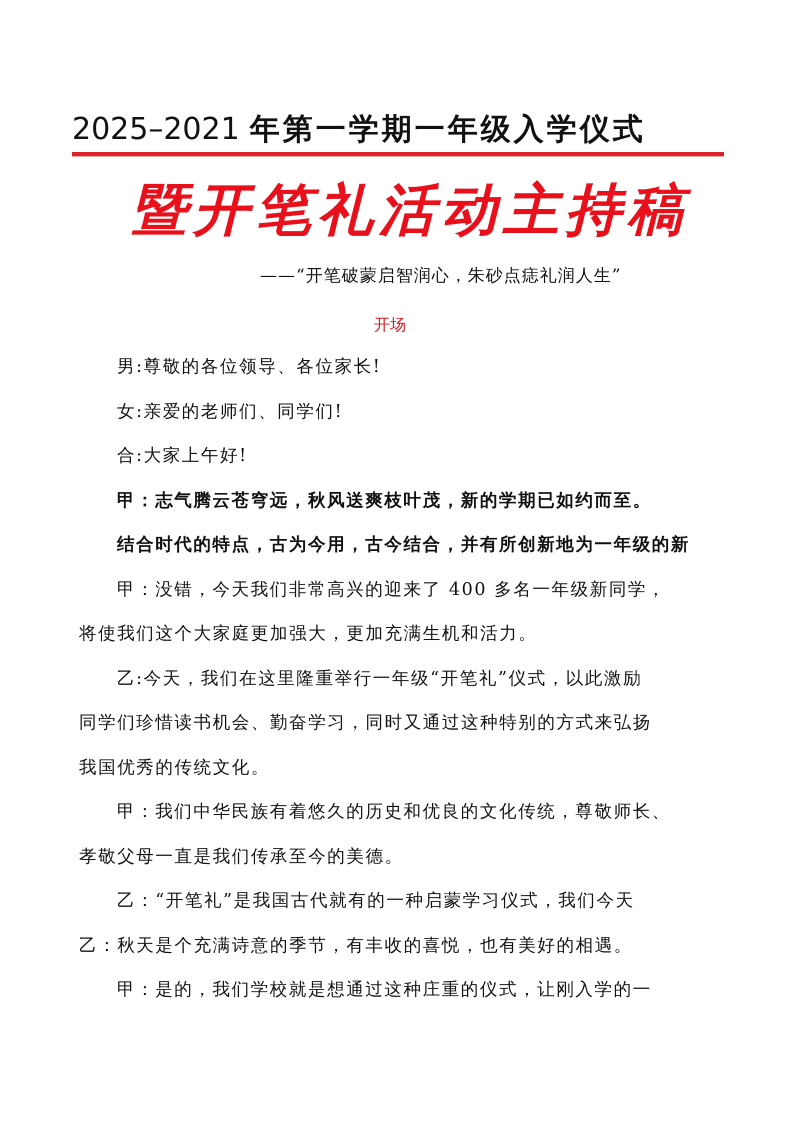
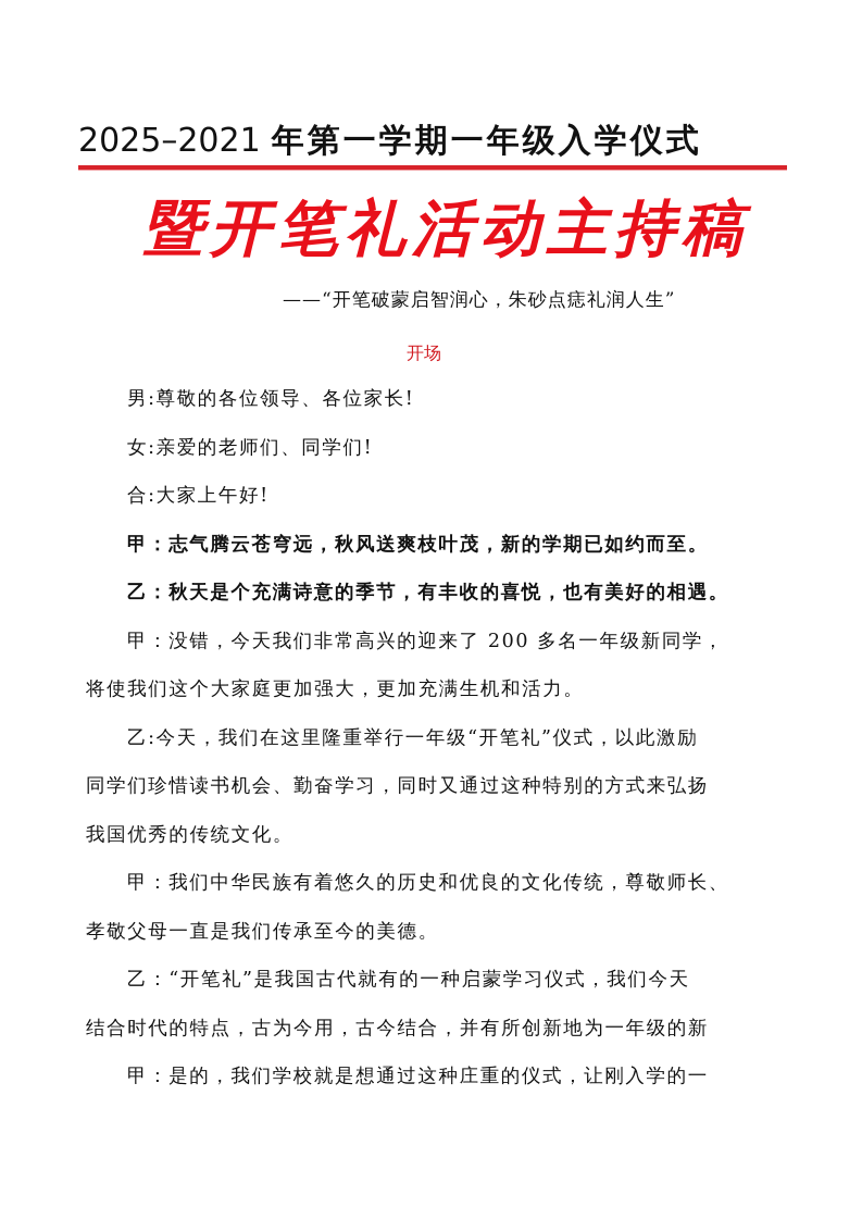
  2025–2021 年第一学期一年级入学仪式
  暨开笔礼活动主持稿
  ——“开笔破蒙启智润心，朱砂点痣礼润人生”
  开场
  男:尊敬的各位领导、各位家长!
  女:亲爱的老师们、同学们!
  合:大家上午好!
  甲：志气腾云苍穹远，秋风送爽枝叶茂，新的学期已如约而至。
- 结合时代的特点，古为今用，古今结合，并有所创新地为一年级的新
+ 乙：秋天是个充满诗意的季节，有丰收的喜悦，也有美好的相遇。
- 甲：没错，今天我们非常高兴的迎来了 400 多名一年级新同学，
+ 甲：没错，今天我们非常高兴的迎来了 200 多名一年级新同学，
  将使我们这个大家庭更加强大，更加充满生机和活力。
  乙:今天，我们在这里隆重举行一年级“开笔礼”仪式，以此激励
  同学们珍惜读书机会、勤奋学习，同时又通过这种特别的方式来弘扬
  我国优秀的传统文化。
  甲：我们中华民族有着悠久的历史和优良的文化传统，尊敬师长、
  孝敬父母一直是我们传承至今的美德。
  乙：“开笔礼”是我国古代就有的一种启蒙学习仪式，我们今天
- 乙：秋天是个充满诗意的季节，有丰收的喜悦，也有美好的相遇。
+ 结合时代的特点，古为今用，古今结合，并有所创新地为一年级的新
  甲：是的，我们学校就是想通过这种庄重的仪式，让刚入学的一
